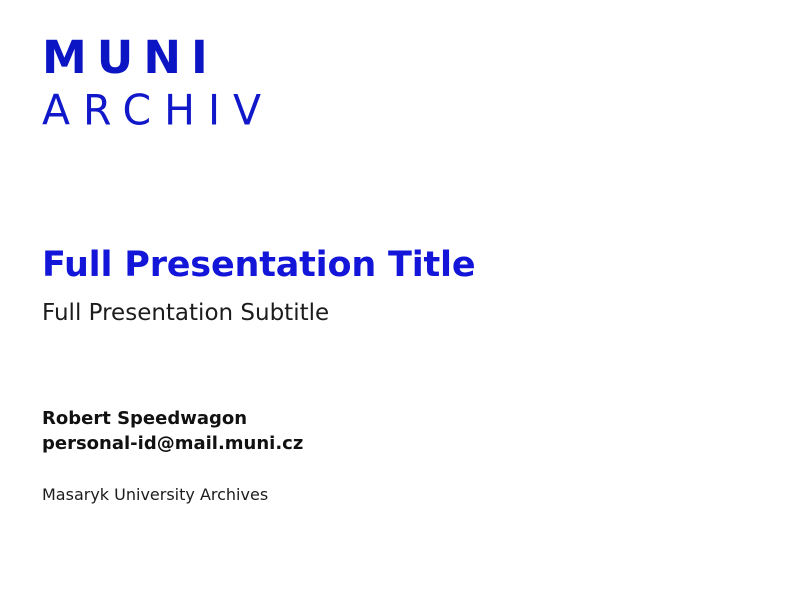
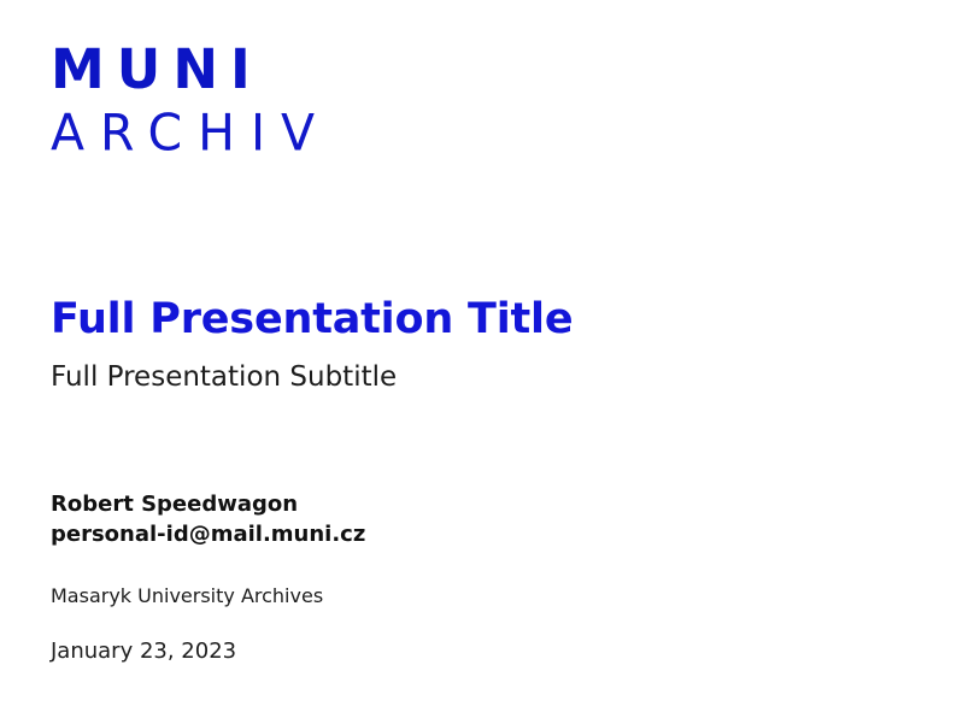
  MUNI
  ARCHIV
  Full Presentation Title
  Full Presentation Subtitle
  Robert Speedwagon
  personal-id@mail.muni.cz
  Masaryk University Archives
+ January 23, 2023
